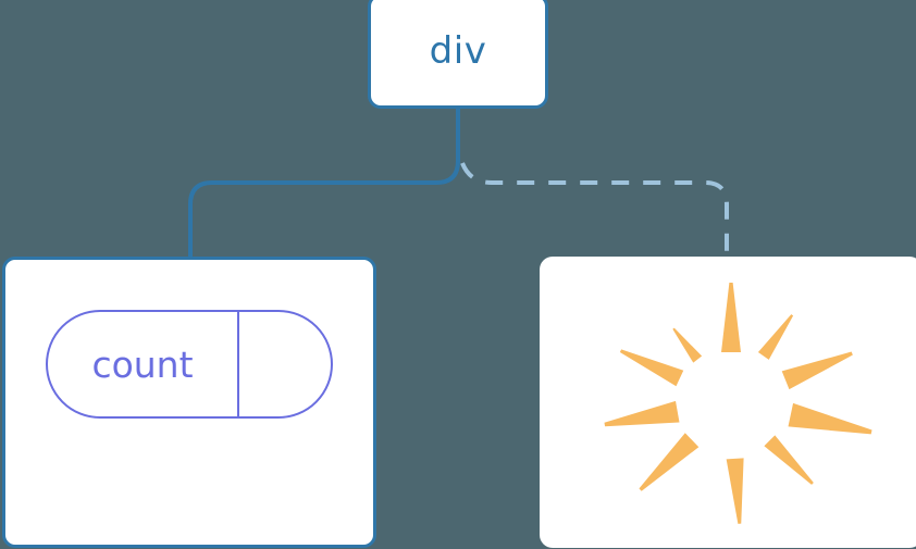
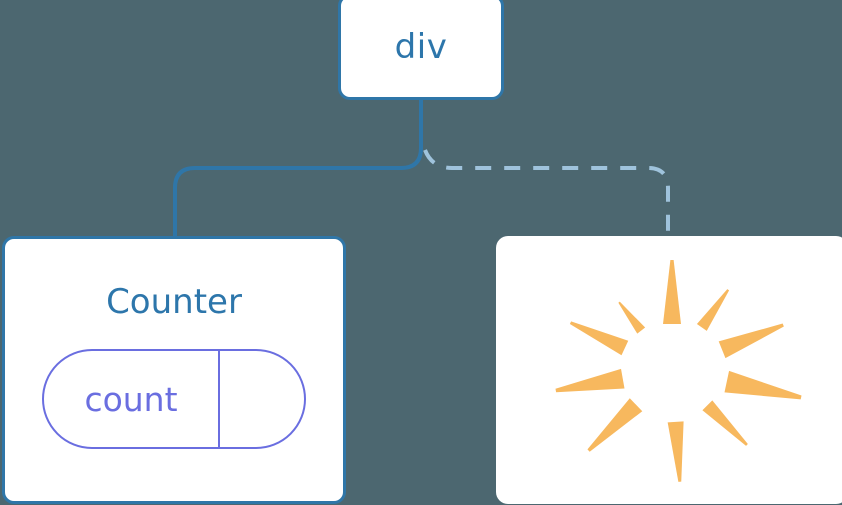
  div
+ Counter
  count
